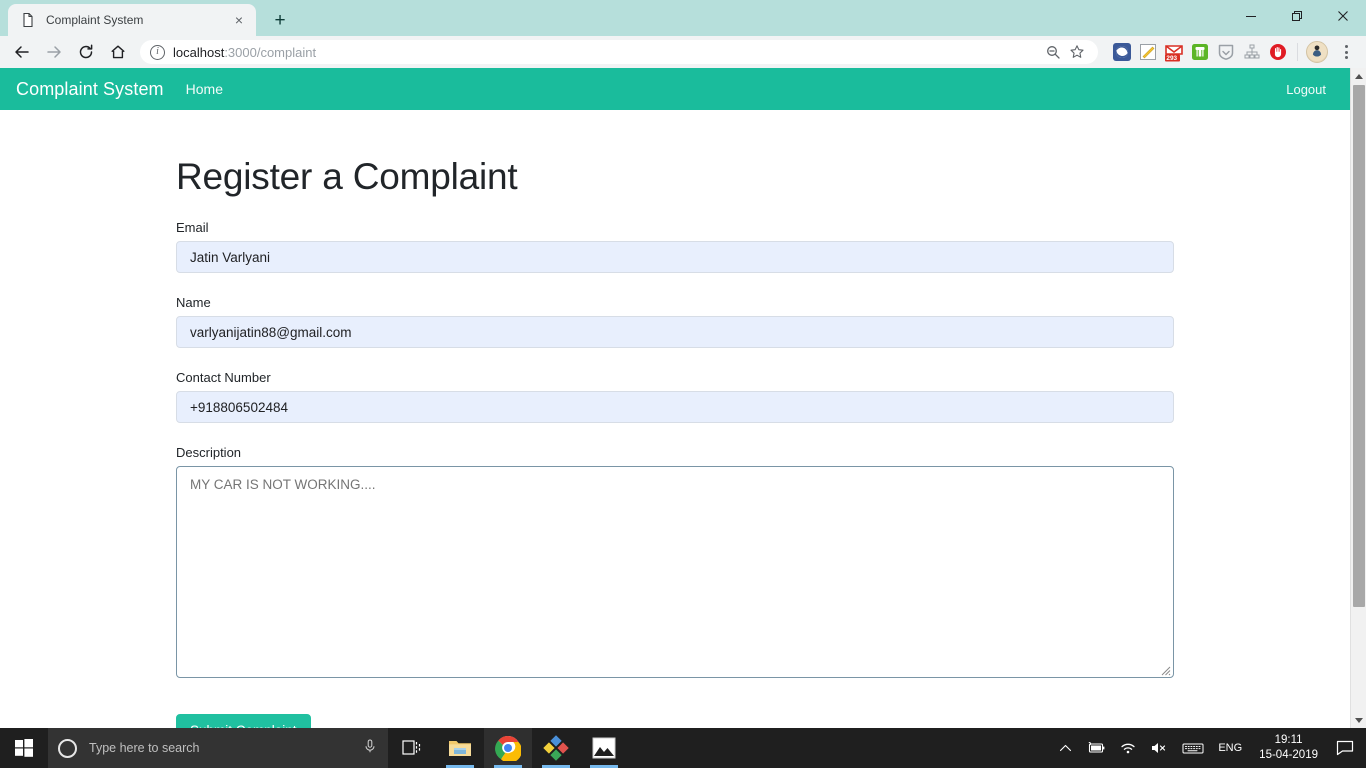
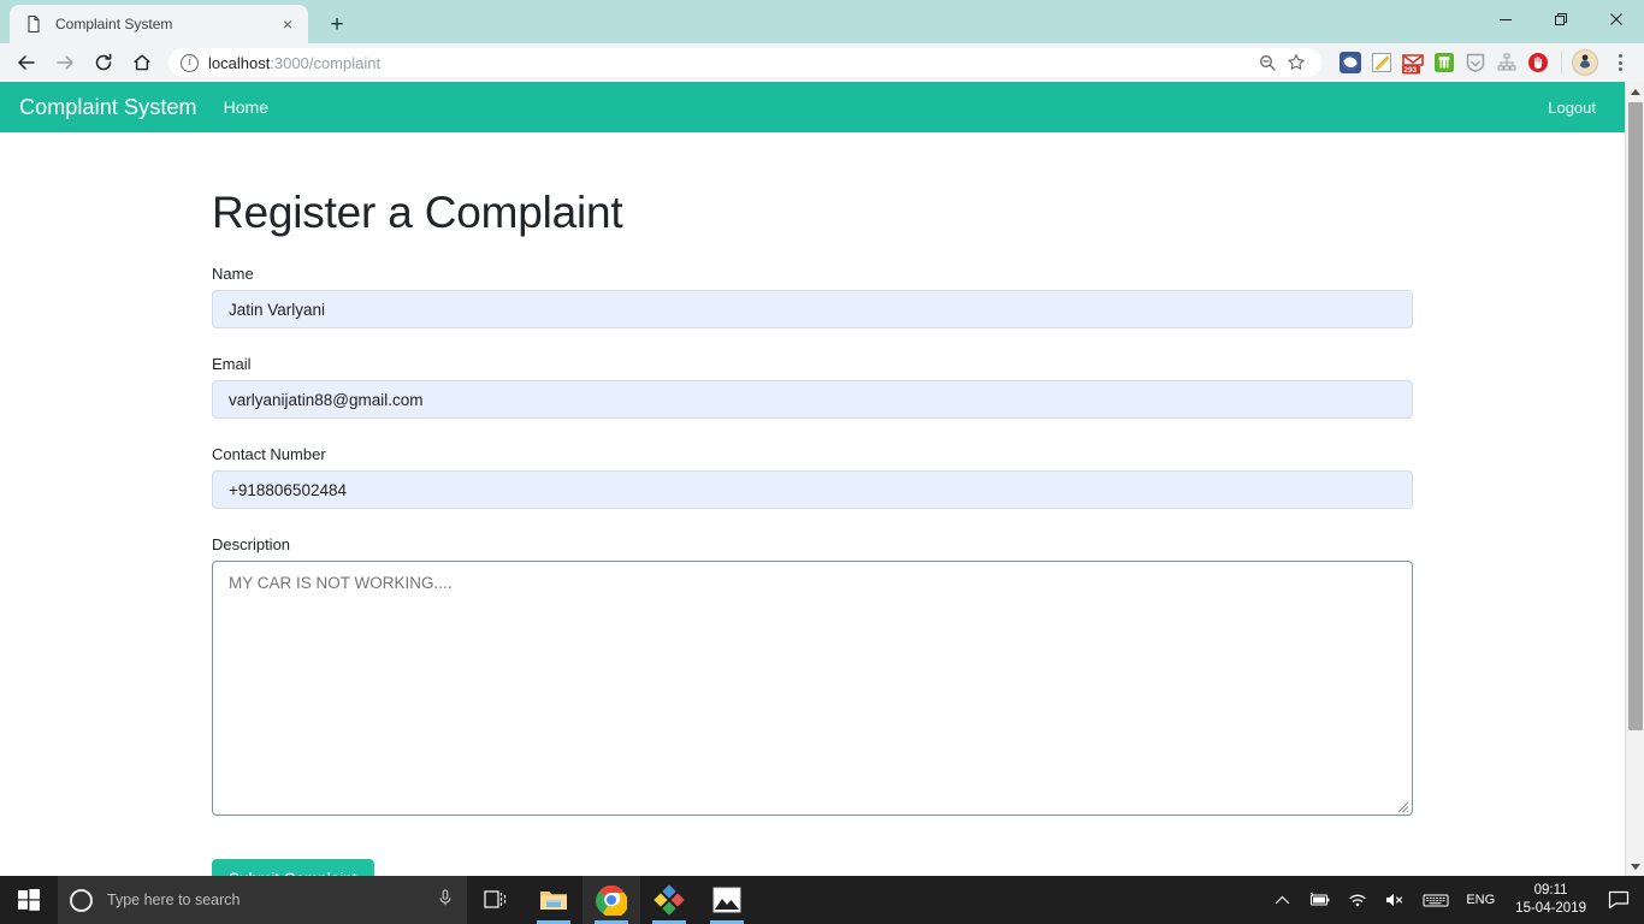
  Complaint System
  ×
  +
  i
  localhost:3000/complaint
  Complaint System
  Home
  Logout
  Register a Complaint
- Email
+ Name
  Jatin Varlyani
- Name
+ Email
  varlyanijatin88@gmail.com
  Contact Number
  +918806502484
  Description
  MY CAR IS NOT WORKING....
  Type here to search
  ENG
- 19:11
+ 09:11
  15-04-2019
